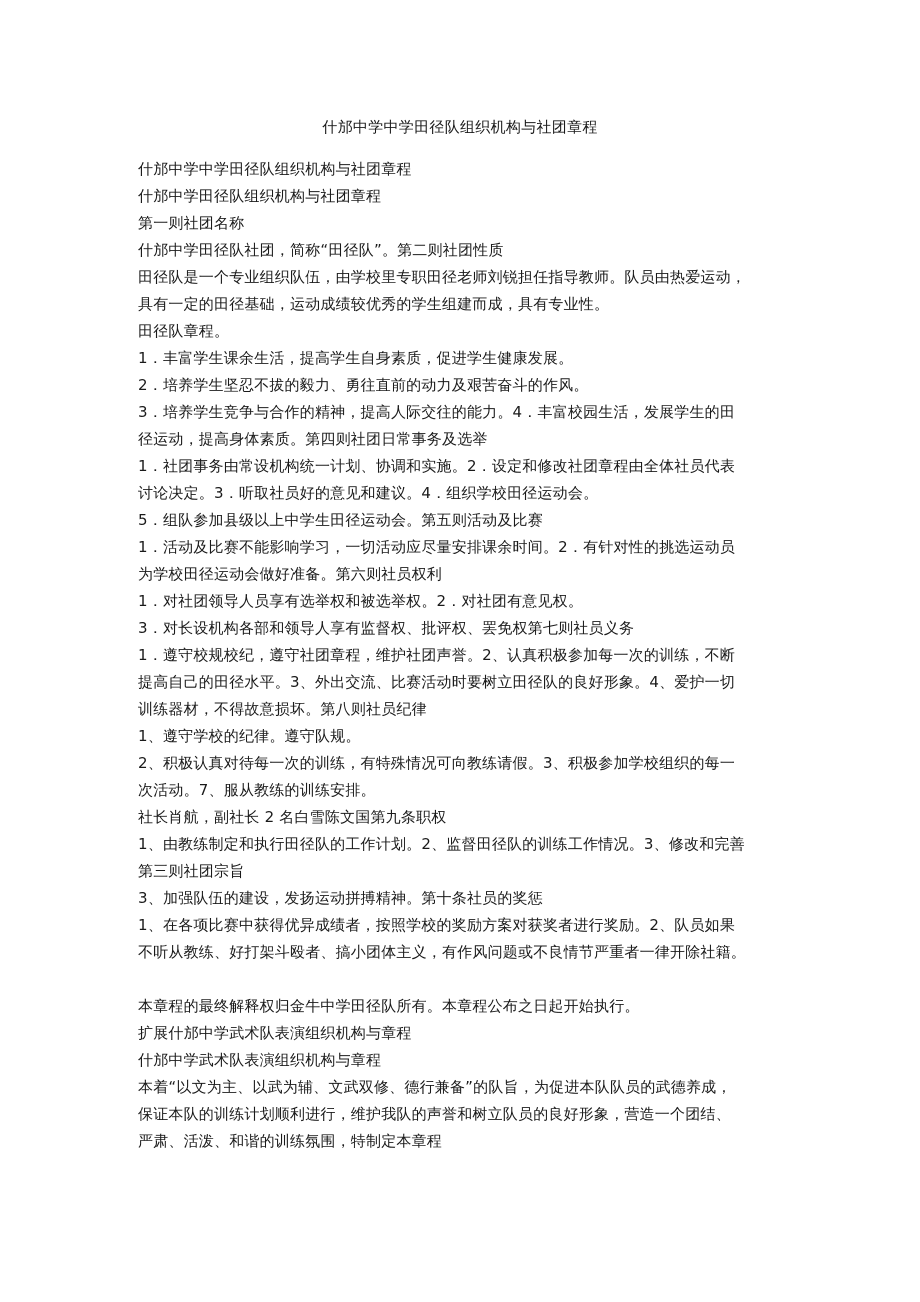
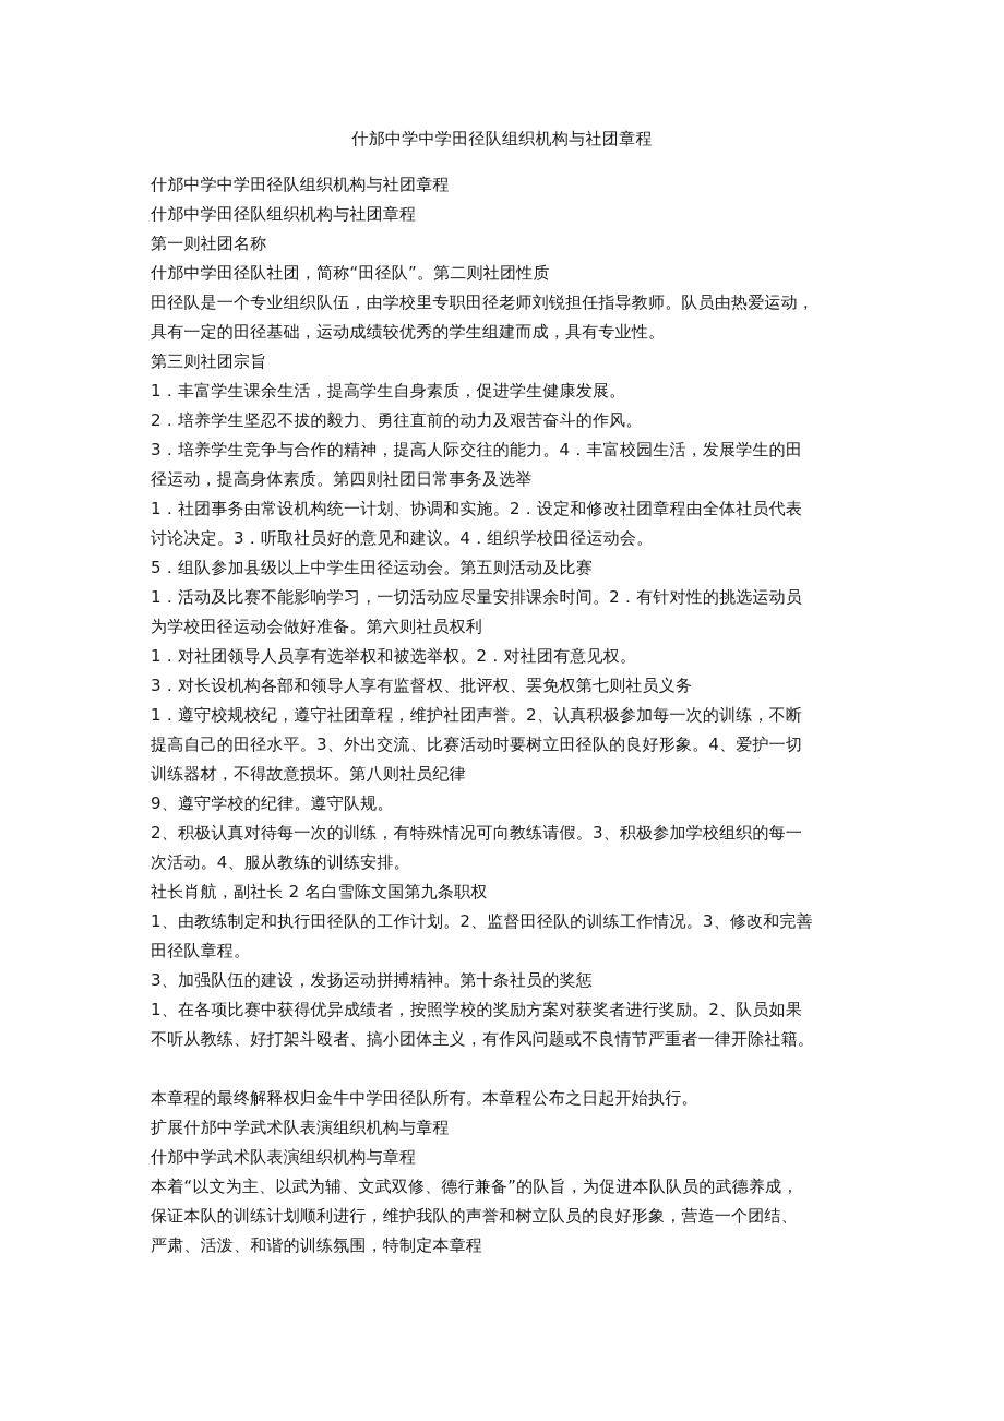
  什邡中学中学田径队组织机构与社团章程
  什邡中学中学田径队组织机构与社团章程
  什邡中学田径队组织机构与社团章程
  第一则社团名称
  什邡中学田径队社团，简称“田径队”。第二则社团性质
  田径队是一个专业组织队伍，由学校里专职田径老师刘锐担任指导教师。队员由热爱运动，
  具有一定的田径基础，运动成绩较优秀的学生组建而成，具有专业性。
- 田径队章程。
+ 第三则社团宗旨
  1．丰富学生课余生活，提高学生自身素质，促进学生健康发展。
  2．培养学生坚忍不拔的毅力、勇往直前的动力及艰苦奋斗的作风。
  3．培养学生竞争与合作的精神，提高人际交往的能力。4．丰富校园生活，发展学生的田
  径运动，提高身体素质。第四则社团日常事务及选举
  1．社团事务由常设机构统一计划、协调和实施。2．设定和修改社团章程由全体社员代表
  讨论决定。3．听取社员好的意见和建议。4．组织学校田径运动会。
  5．组队参加县级以上中学生田径运动会。第五则活动及比赛
  1．活动及比赛不能影响学习，一切活动应尽量安排课余时间。2．有针对性的挑选运动员
  为学校田径运动会做好准备。第六则社员权利
  1．对社团领导人员享有选举权和被选举权。2．对社团有意见权。
  3．对长设机构各部和领导人享有监督权、批评权、罢免权第七则社员义务
  1．遵守校规校纪，遵守社团章程，维护社团声誉。2、认真积极参加每一次的训练，不断
  提高自己的田径水平。3、外出交流、比赛活动时要树立田径队的良好形象。4、爱护一切
  训练器材，不得故意损坏。第八则社员纪律
- 1、遵守学校的纪律。遵守队规。
+ 9、遵守学校的纪律。遵守队规。
  2、积极认真对待每一次的训练，有特殊情况可向教练请假。3、积极参加学校组织的每一
- 次活动。7、服从教练的训练安排。
+ 次活动。4、服从教练的训练安排。
  社长肖航，副社长 2 名白雪陈文国第九条职权
  1、由教练制定和执行田径队的工作计划。2、监督田径队的训练工作情况。3、修改和完善
- 第三则社团宗旨
+ 田径队章程。
  3、加强队伍的建设，发扬运动拼搏精神。第十条社员的奖惩
  1、在各项比赛中获得优异成绩者，按照学校的奖励方案对获奖者进行奖励。2、队员如果
  不听从教练、好打架斗殴者、搞小团体主义，有作风问题或不良情节严重者一律开除社籍。
  本章程的最终解释权归金牛中学田径队所有。本章程公布之日起开始执行。
  扩展什邡中学武术队表演组织机构与章程
  什邡中学武术队表演组织机构与章程
  本着“以文为主、以武为辅、文武双修、德行兼备”的队旨，为促进本队队员的武德养成，
  保证本队的训练计划顺利进行，维护我队的声誉和树立队员的良好形象，营造一个团结、
  严肃、活泼、和谐的训练氛围，特制定本章程
